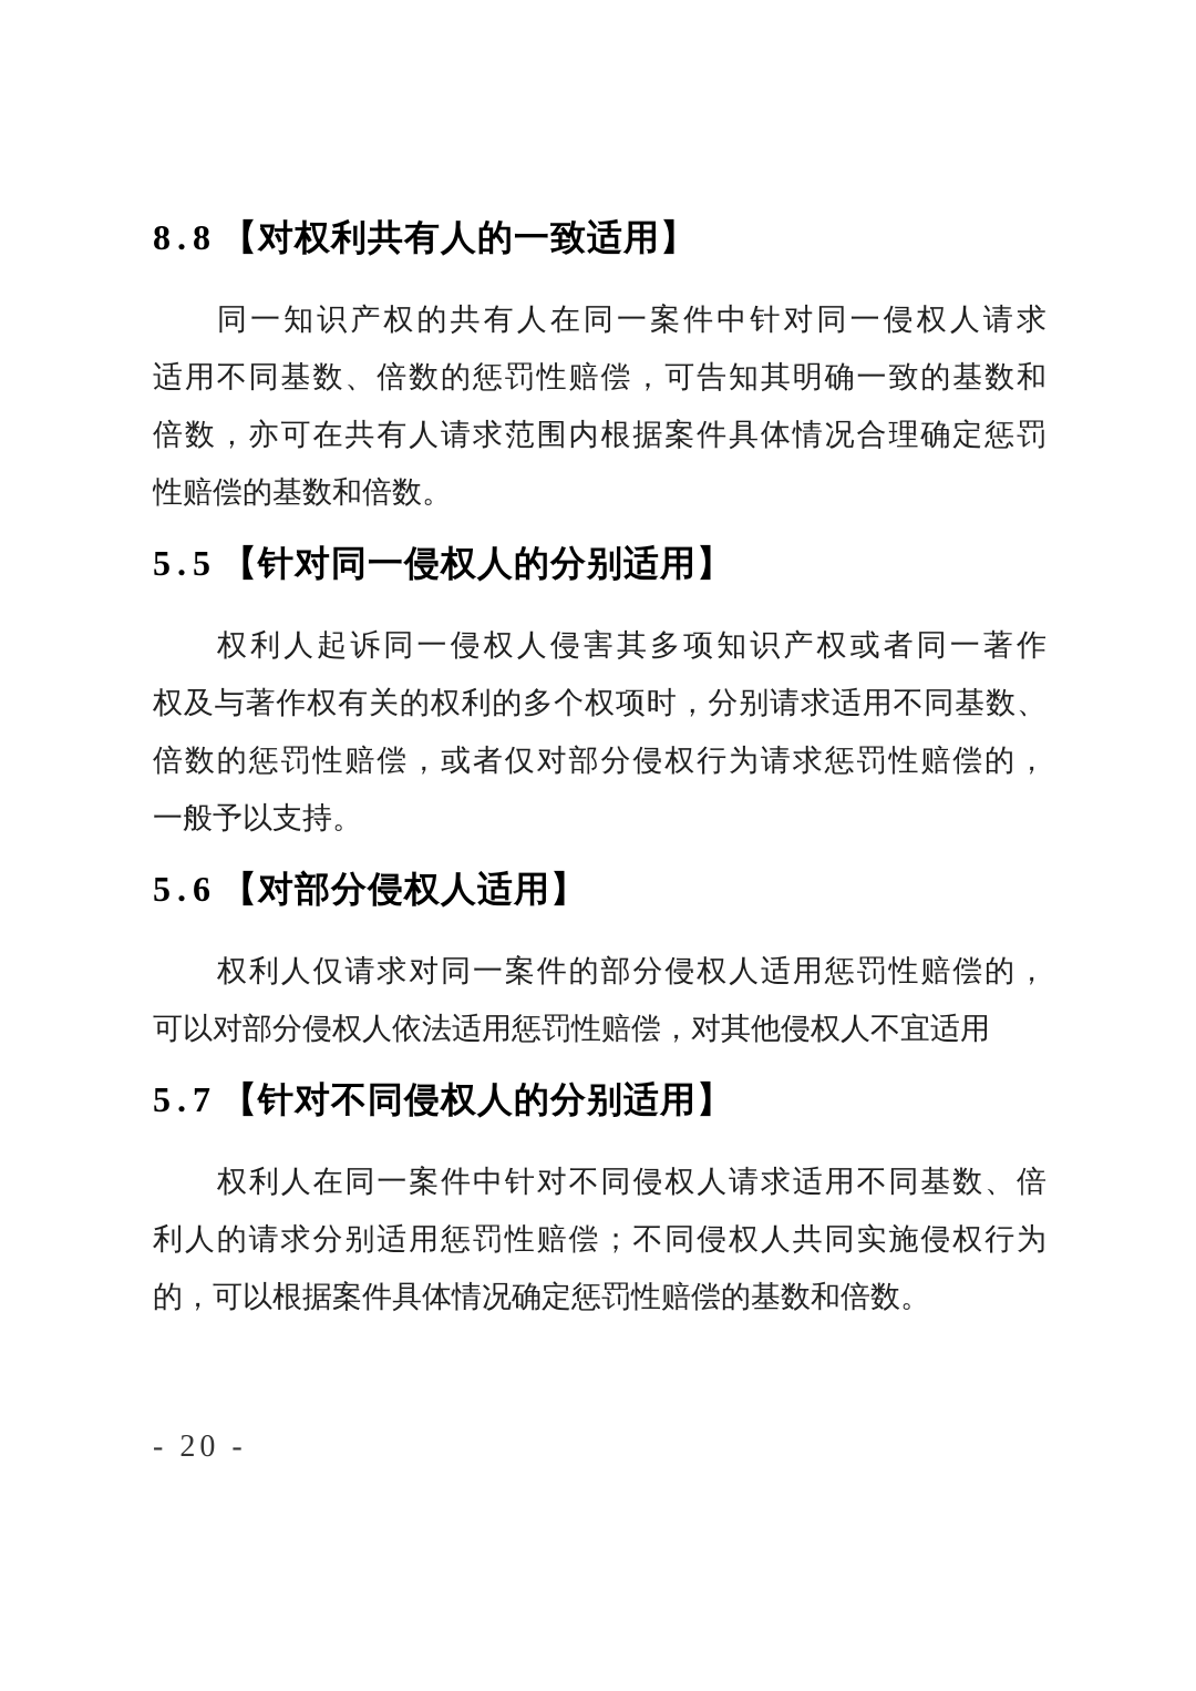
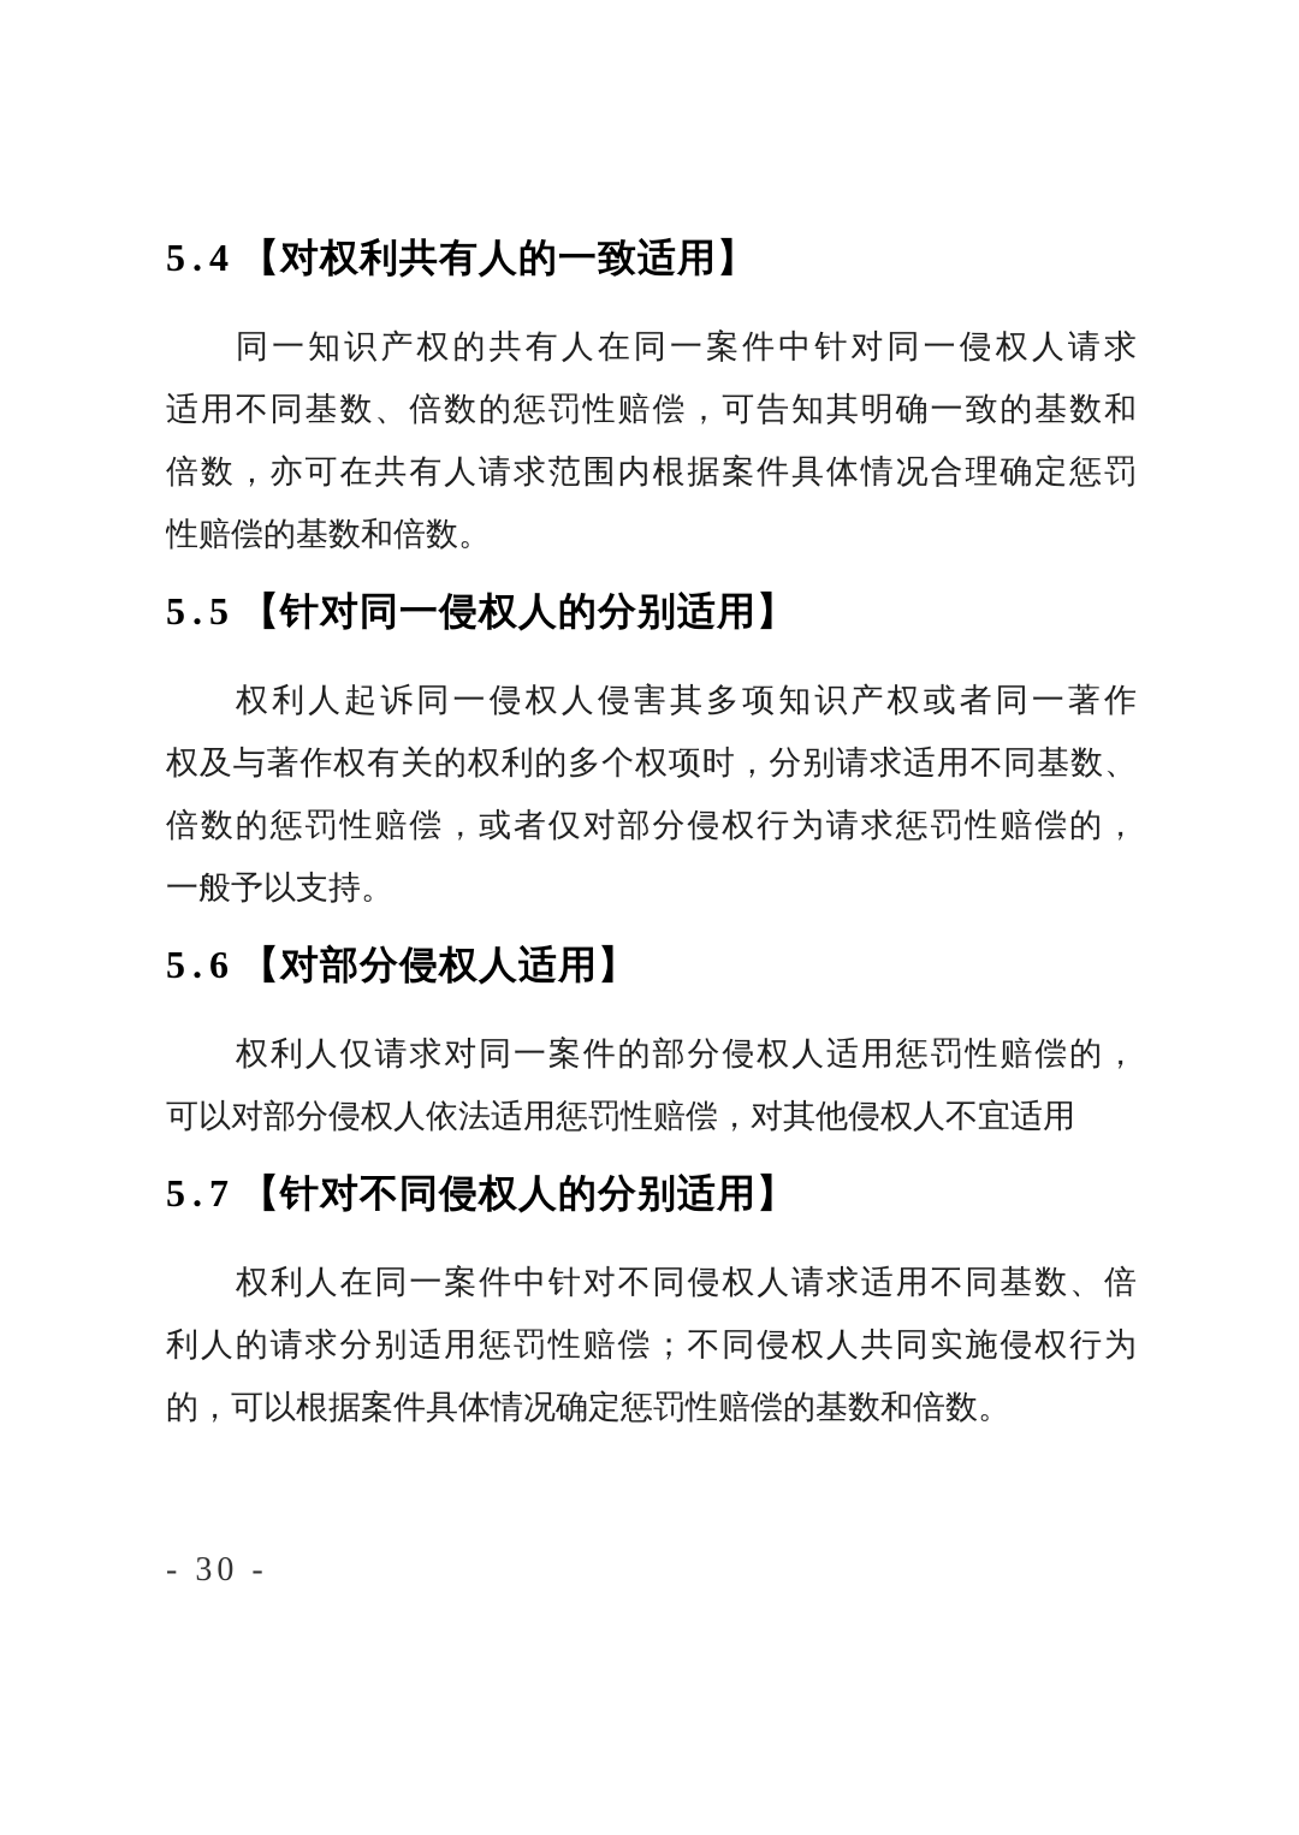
- 8.8【对权利共有人的一致适用】
+ 5.4【对权利共有人的一致适用】
  同一知识产权的共有人在同一案件中针对同一侵权人请求
  适用不同基数、倍数的惩罚性赔偿，可告知其明确一致的基数和
  倍数，亦可在共有人请求范围内根据案件具体情况合理确定惩罚
  性赔偿的基数和倍数。
  5.5【针对同一侵权人的分别适用】
  权利人起诉同一侵权人侵害其多项知识产权或者同一著作
  权及与著作权有关的权利的多个权项时，分别请求适用不同基数、
  倍数的惩罚性赔偿，或者仅对部分侵权行为请求惩罚性赔偿的，
  一般予以支持。
  5.6【对部分侵权人适用】
  权利人仅请求对同一案件的部分侵权人适用惩罚性赔偿的，
  可以对部分侵权人依法适用惩罚性赔偿，对其他侵权人不宜适用
  5.7【针对不同侵权人的分别适用】
  权利人在同一案件中针对不同侵权人请求适用不同基数、倍
  利人的请求分别适用惩罚性赔偿；不同侵权人共同实施侵权行为
  的，可以根据案件具体情况确定惩罚性赔偿的基数和倍数。
- - 20 -
+ - 30 -
